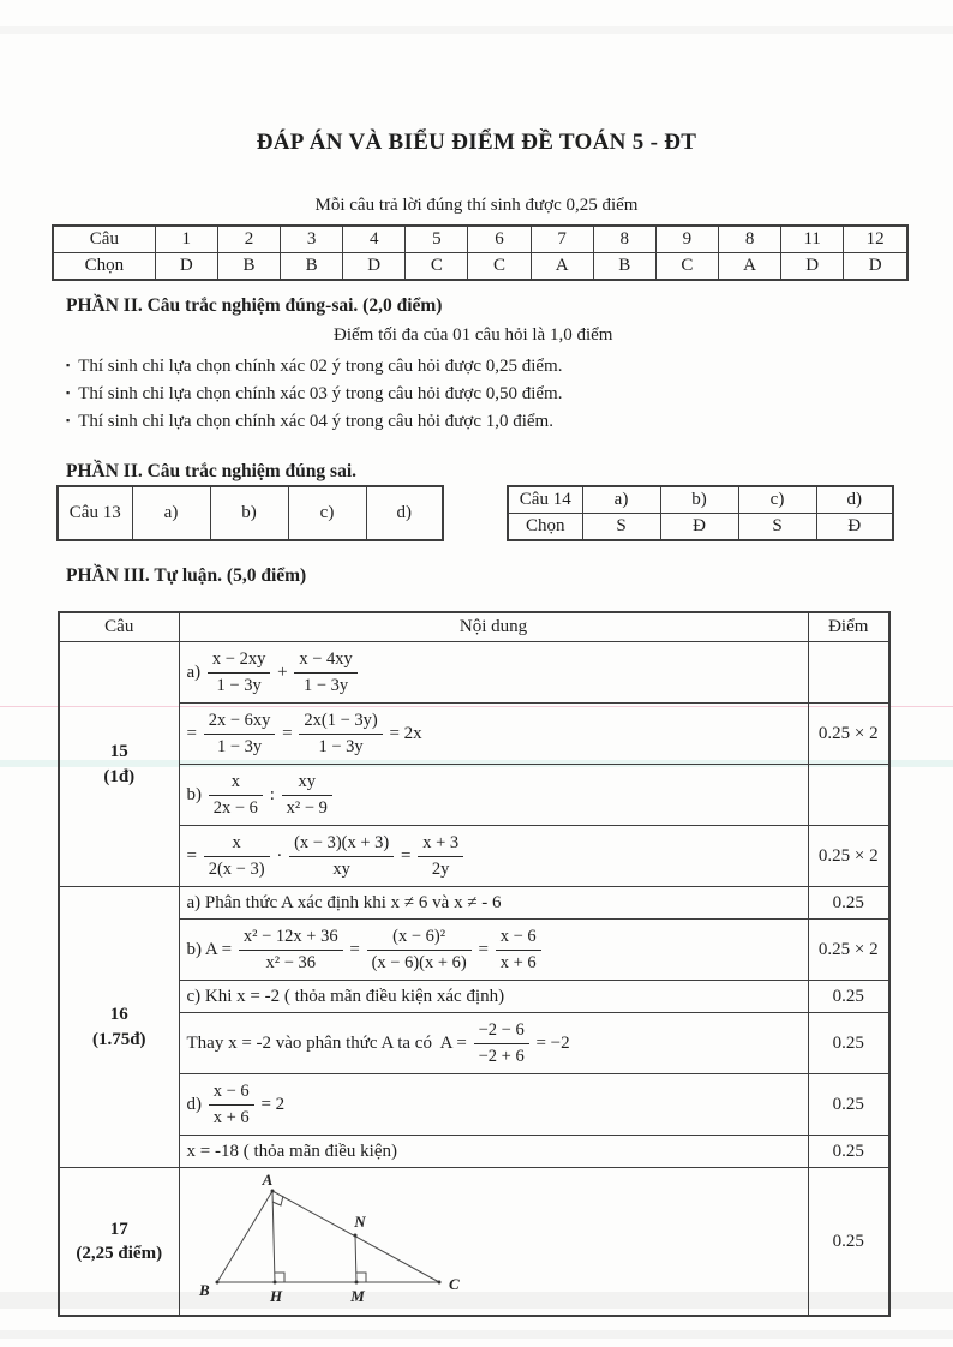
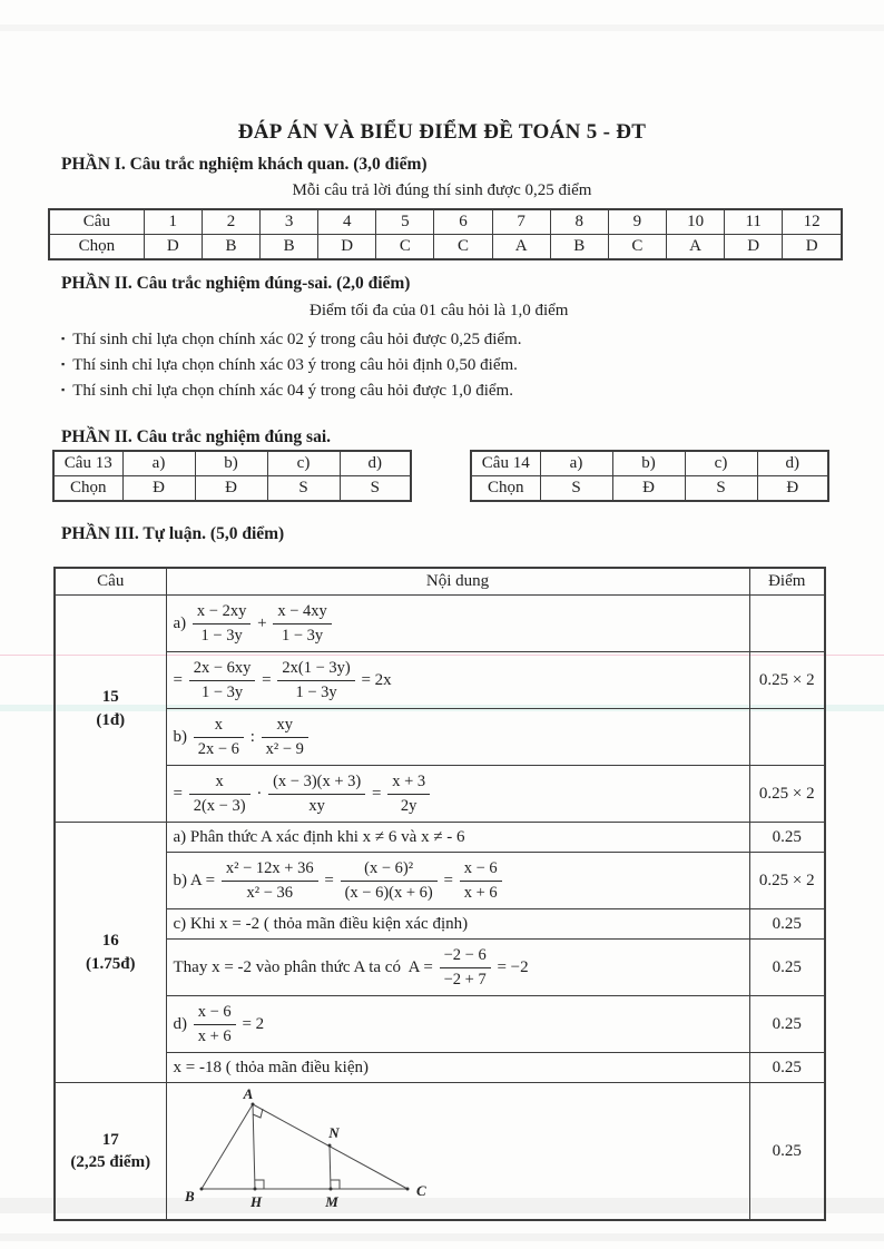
  ĐÁP ÁN VÀ BIỂU ĐIỂM ĐỀ TOÁN 5 - ĐT
+ PHẦN I. Câu trắc nghiệm khách quan. (3,0 điểm)
  Mỗi câu trả lời đúng thí sinh được 0,25 điểm
- Câu	1	2	3	4	5	6	7	8	9	8	11	12
+ Câu	1	2	3	4	5	6	7	8	9	10	11	12
  Chọn	D	B	B	D	C	C	A	B	C	A	D	D
  PHẦN II. Câu trắc nghiệm đúng-sai. (2,0 điểm)
  Điểm tối đa của 01 câu hỏi là 1,0 điểm
  ▪ Thí sinh chỉ lựa chọn chính xác 02 ý trong câu hỏi được 0,25 điểm.
- ▪ Thí sinh chỉ lựa chọn chính xác 03 ý trong câu hỏi được 0,50 điểm.
+ ▪ Thí sinh chỉ lựa chọn chính xác 03 ý trong câu hỏi định 0,50 điểm.
  ▪ Thí sinh chỉ lựa chọn chính xác 04 ý trong câu hỏi được 1,0 điểm.
  PHẦN II. Câu trắc nghiệm đúng sai.
  Câu 13	a)	b)	c)	d)
+ Chọn	Đ	Đ	S	S
  Câu 14	a)	b)	c)	d)
  Chọn	S	Đ	S	Đ
  PHẦN III. Tự luận. (5,0 điểm)
  Câu	Nội dung	Điểm
  15(1đ)	a) x − 2xy1 − 3y + x − 4xy1 − 3y
  = 2x − 6xy1 − 3y = 2x(1 − 3y)1 − 3y = 2x	0.25 × 2
  b) x2x − 6 : xyx² − 9
  = x2(x − 3) · (x − 3)(x + 3)xy = x + 32y	0.25 × 2
  16(1.75đ)	a) Phân thức A xác định khi x ≠ 6 và x ≠ - 6	0.25
  b) A = x² − 12x + 36x² − 36 = (x − 6)²(x − 6)(x + 6) = x − 6x + 6	0.25 × 2
  c) Khi x = -2 ( thỏa mãn điều kiện xác định)	0.25
- Thay x = -2 vào phân thức A ta có A = −2 − 6−2 + 6 = −2	0.25
+ Thay x = -2 vào phân thức A ta có A = −2 − 6−2 + 7 = −2	0.25
  d) x − 6x + 6 = 2	0.25
  x = -18 ( thỏa mãn điều kiện)	0.25
  17(2,25 điểm)	A B C H M N	0.25
